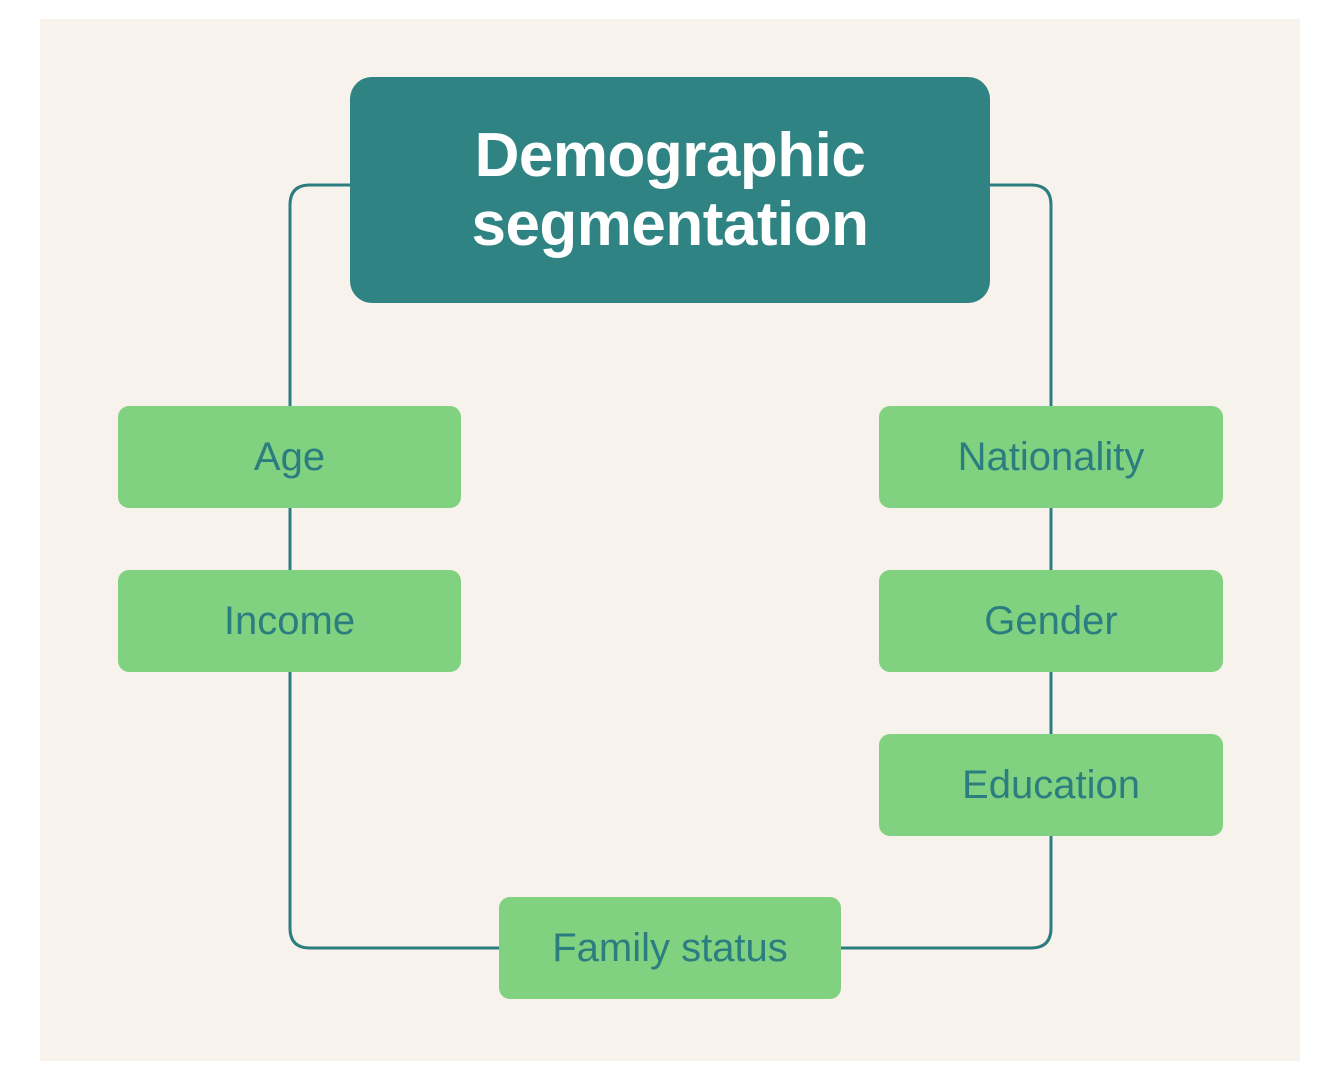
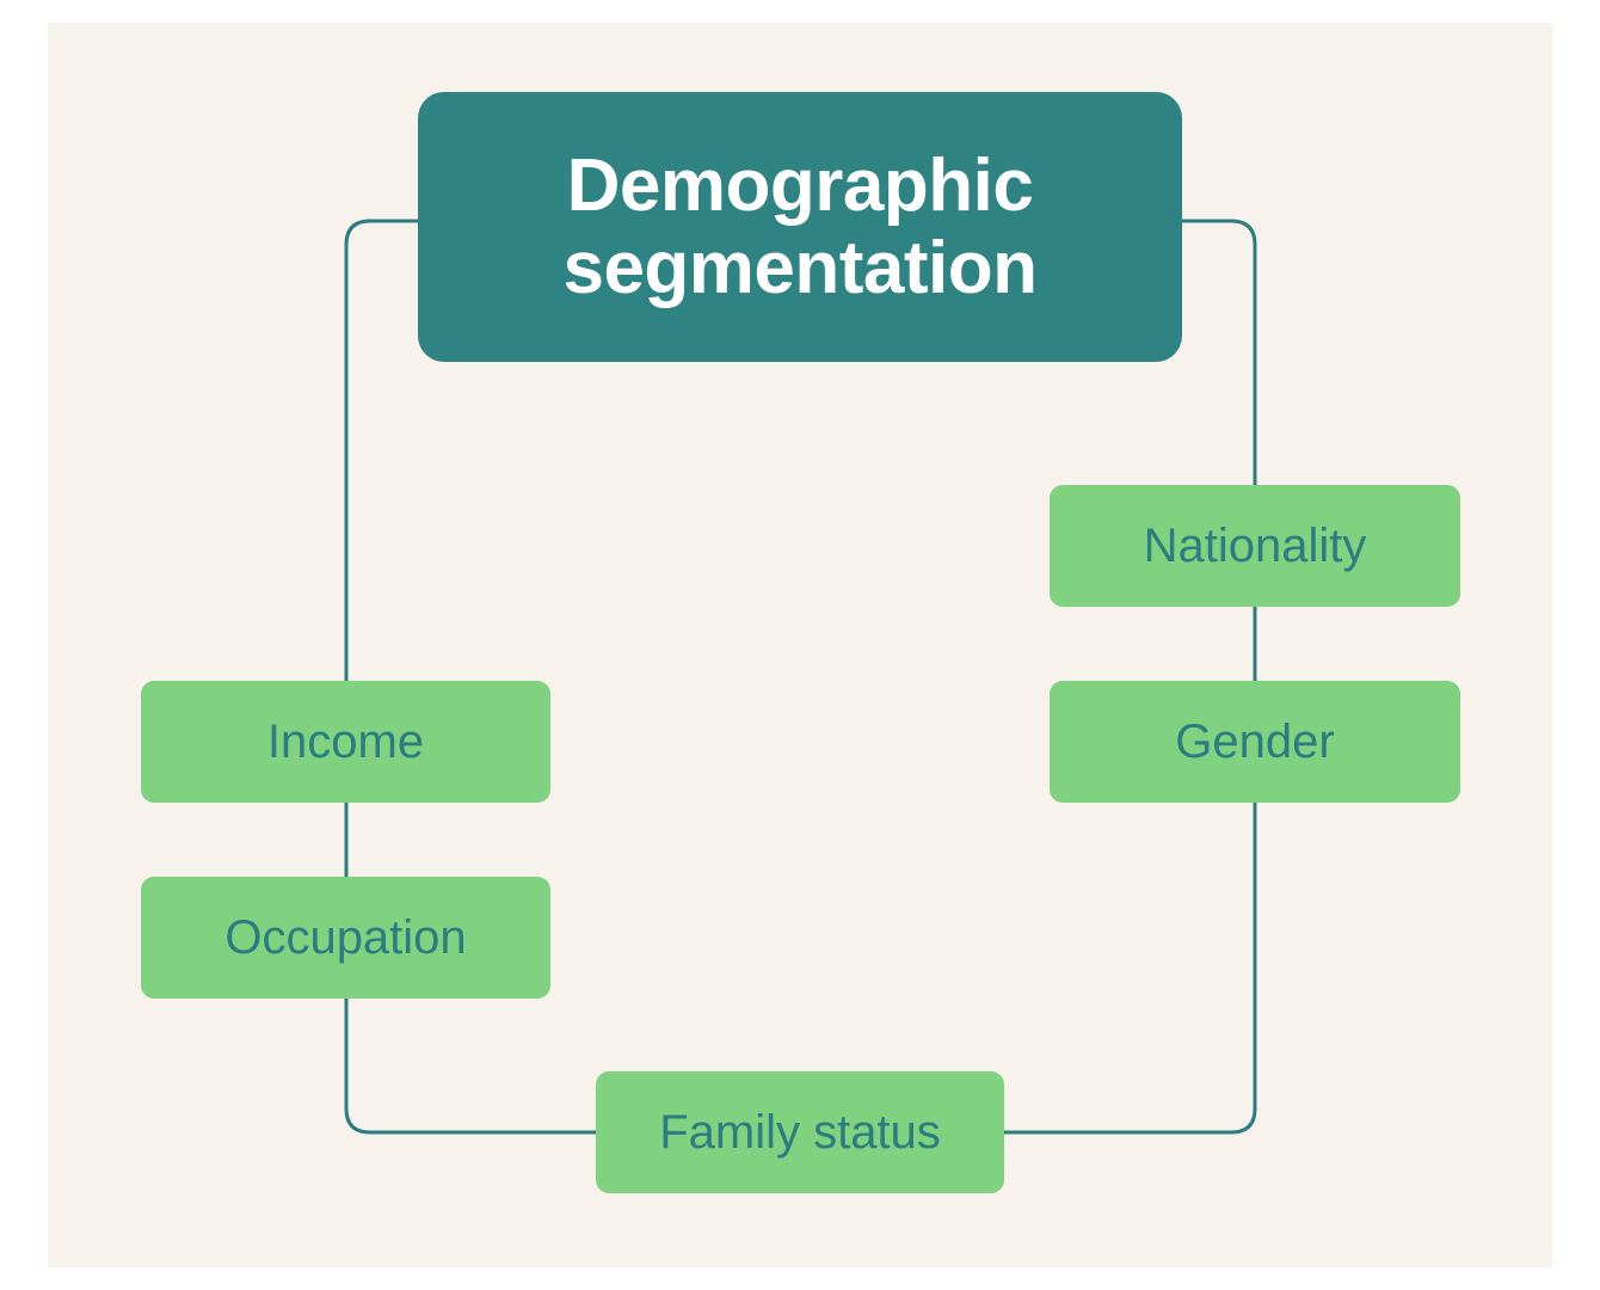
  Demographic
  segmentation
- Age
  Income
+ Occupation
  Nationality
  Gender
- Education
  Family status
